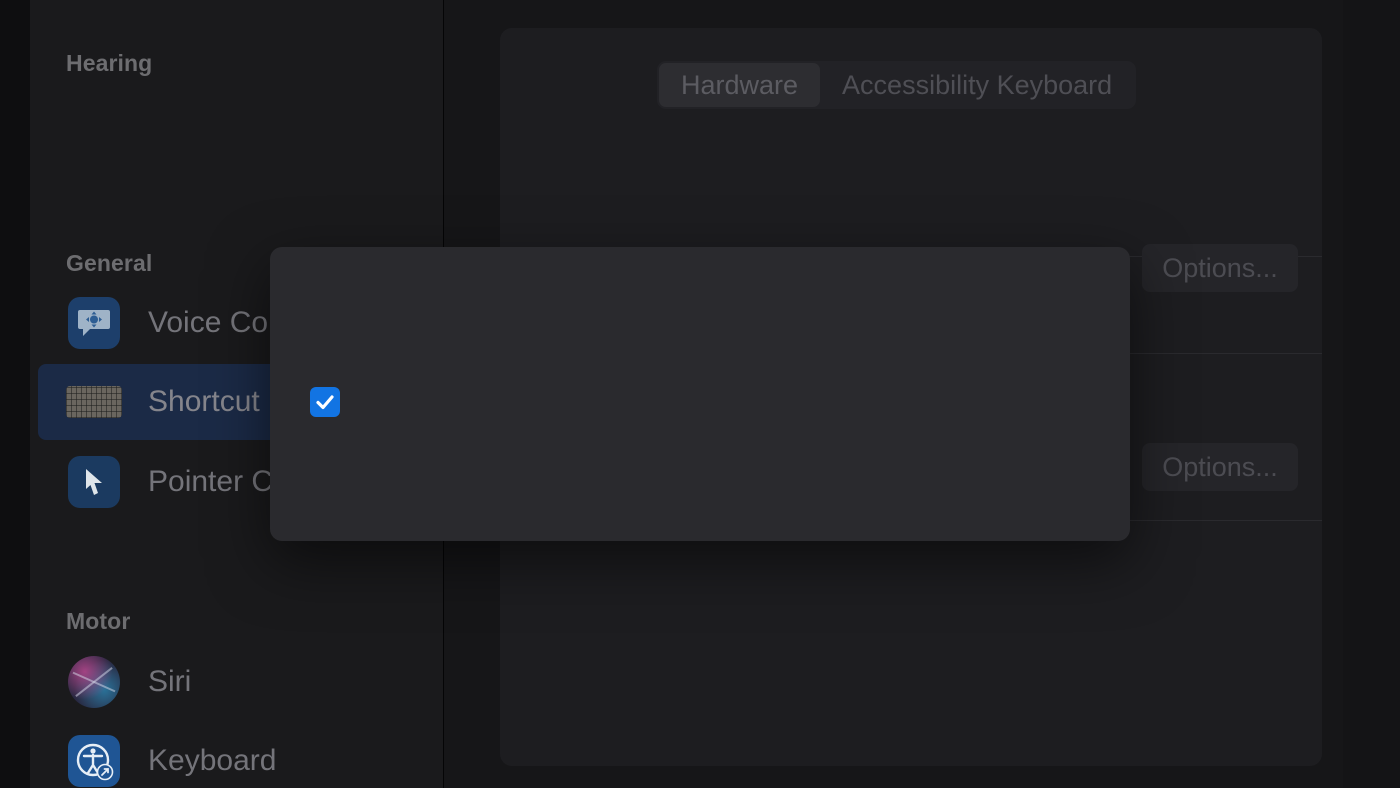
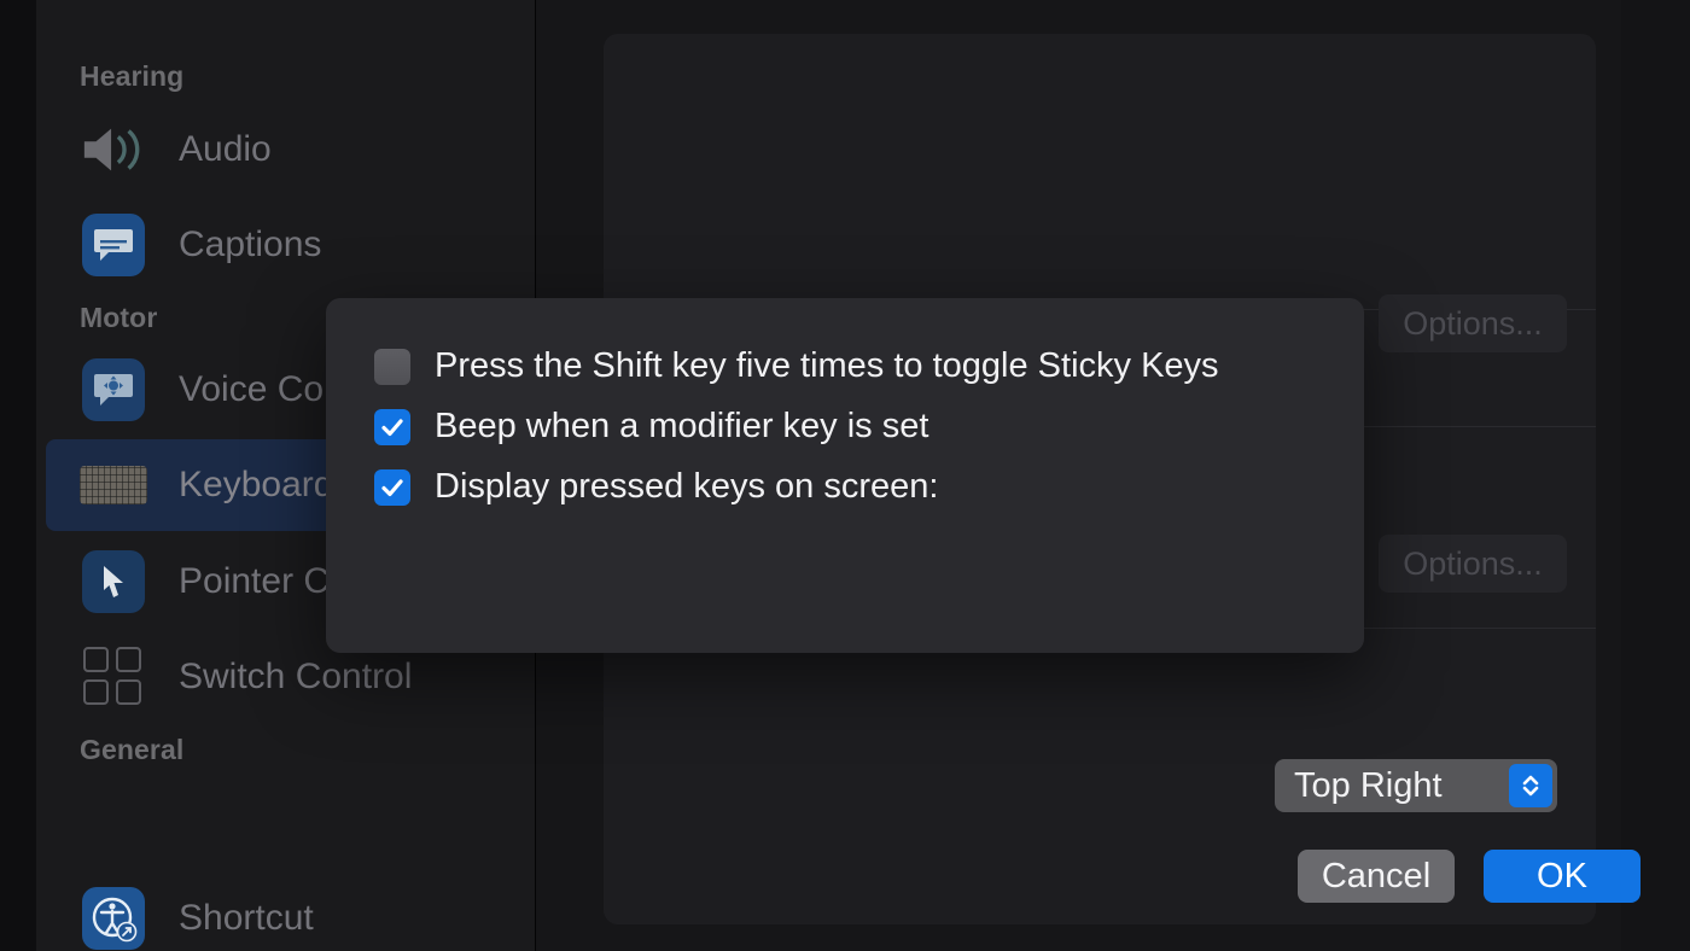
  Hearing
+ Audio
+ Captions
- General
+ Motor
  Voice Co
- Shortcut
+ Keyboard
  Pointer C
+ Switch Control
- Motor
+ General
- Siri
- Keyboard
+ Shortcut
- Hardware
- Accessibility Keyboard
  Options...
  Options...
+ Press the Shift key five times to toggle Sticky Keys
+ Beep when a modifier key is set
+ Display pressed keys on screen:
+ Top Right
+ Cancel
+ OK
